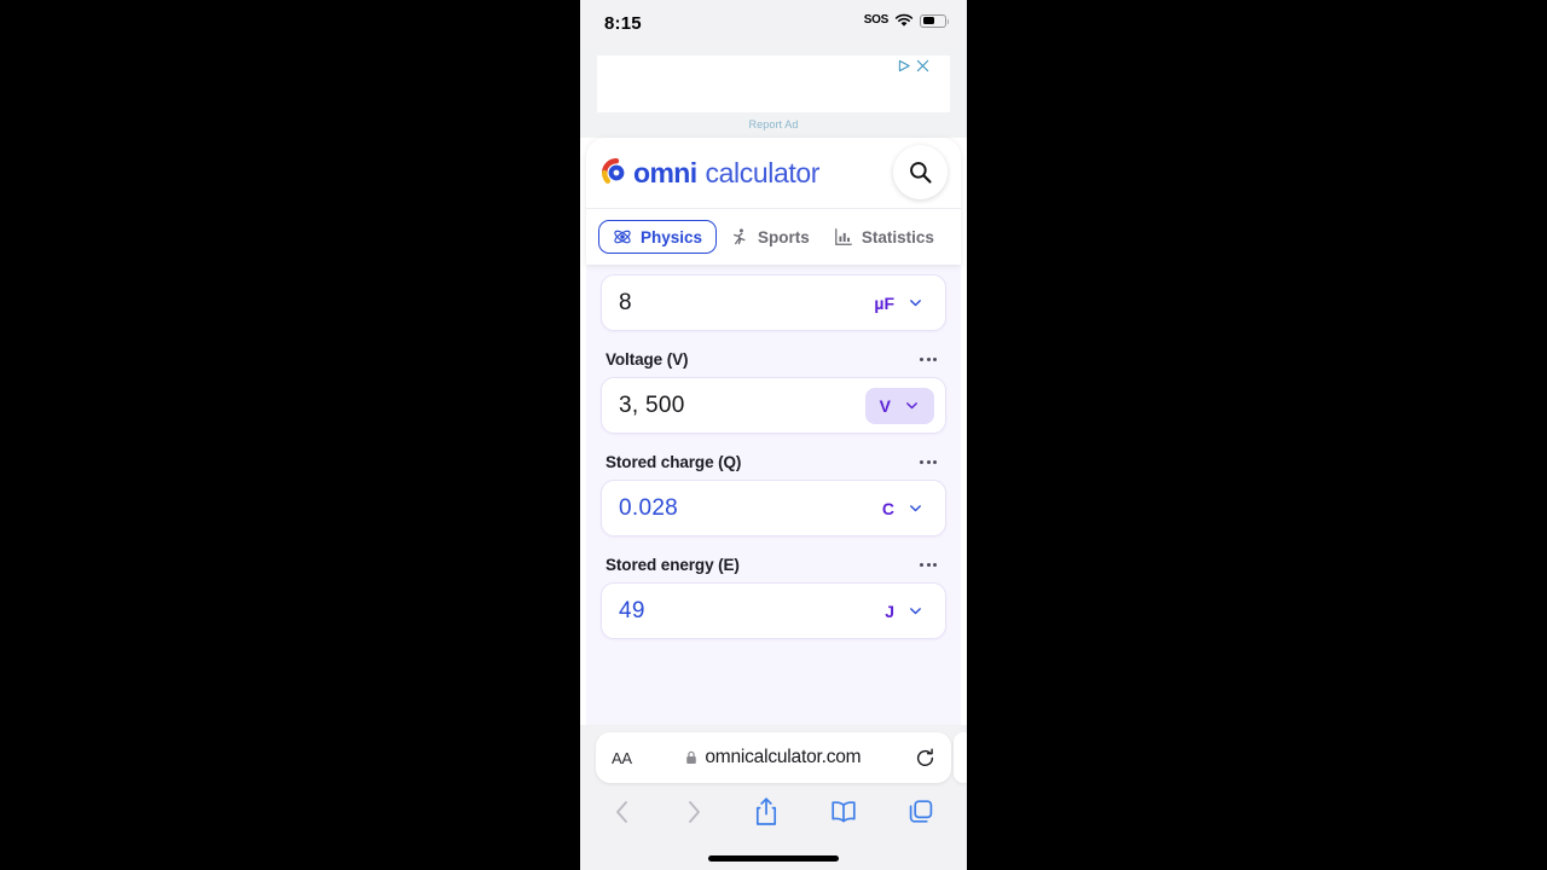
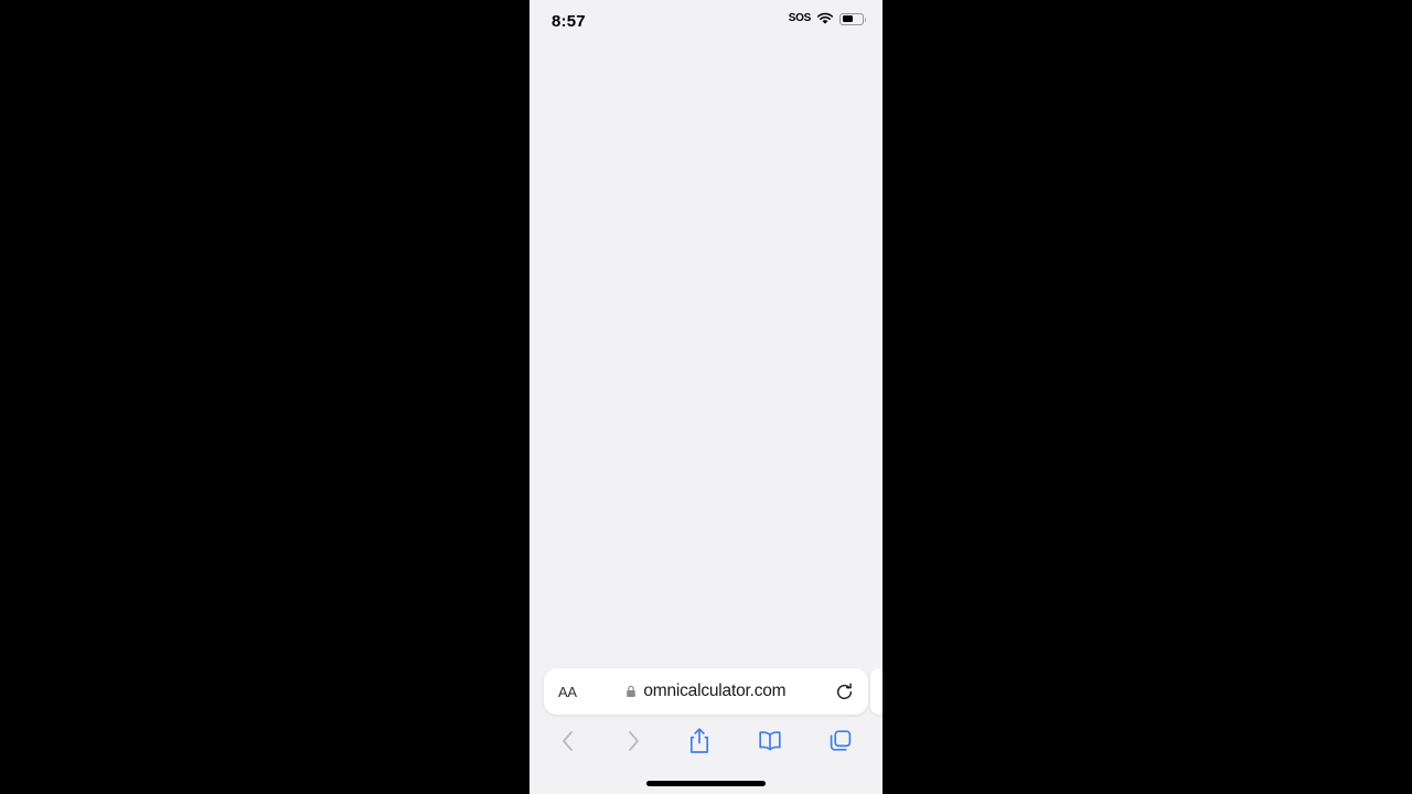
- 8:15
+ 8:57
  SOS
- Report Ad
- omni
- calculator
- Physics
- Sports
- Statistics
- 8
- µF
- Voltage (V)
- 3, 500
- V
- Stored charge (Q)
- 0.028
- C
- Stored energy (E)
- 49
- J
  AA
  omnicalculator.com
